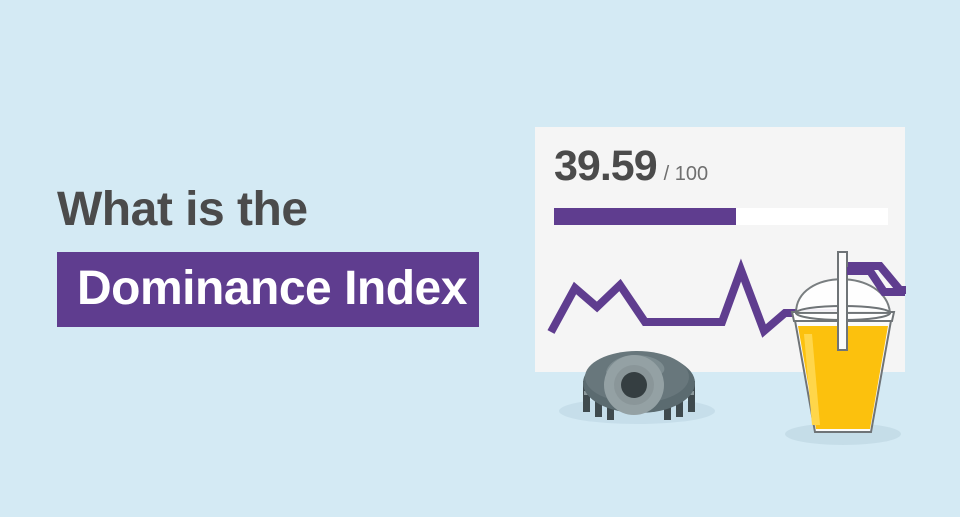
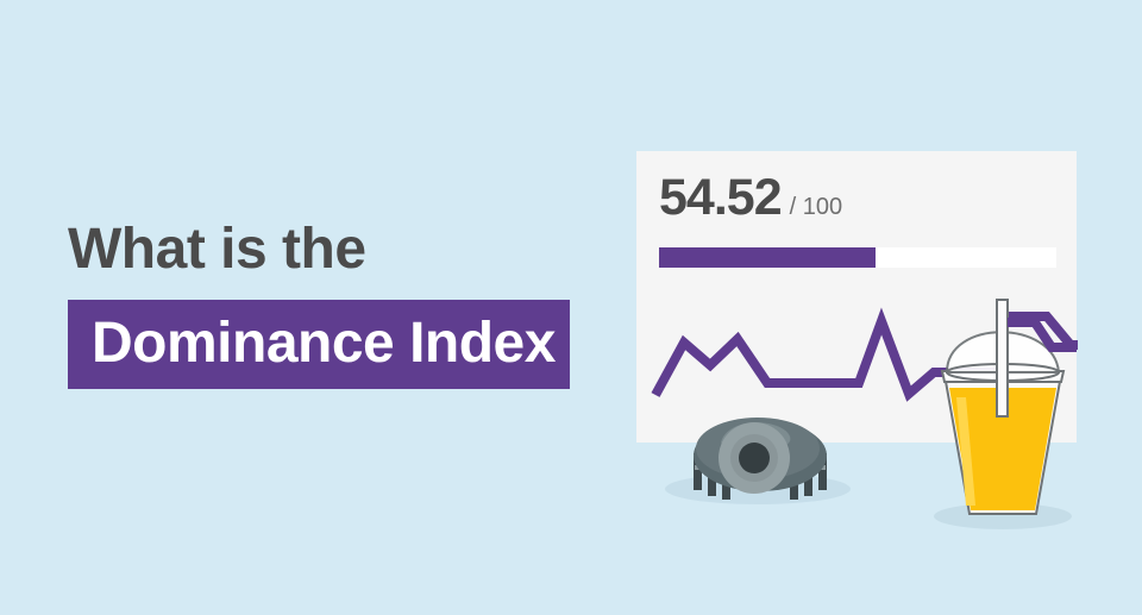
  What is the
  Dominance Index
- 39.59
+ 54.52
  / 100
